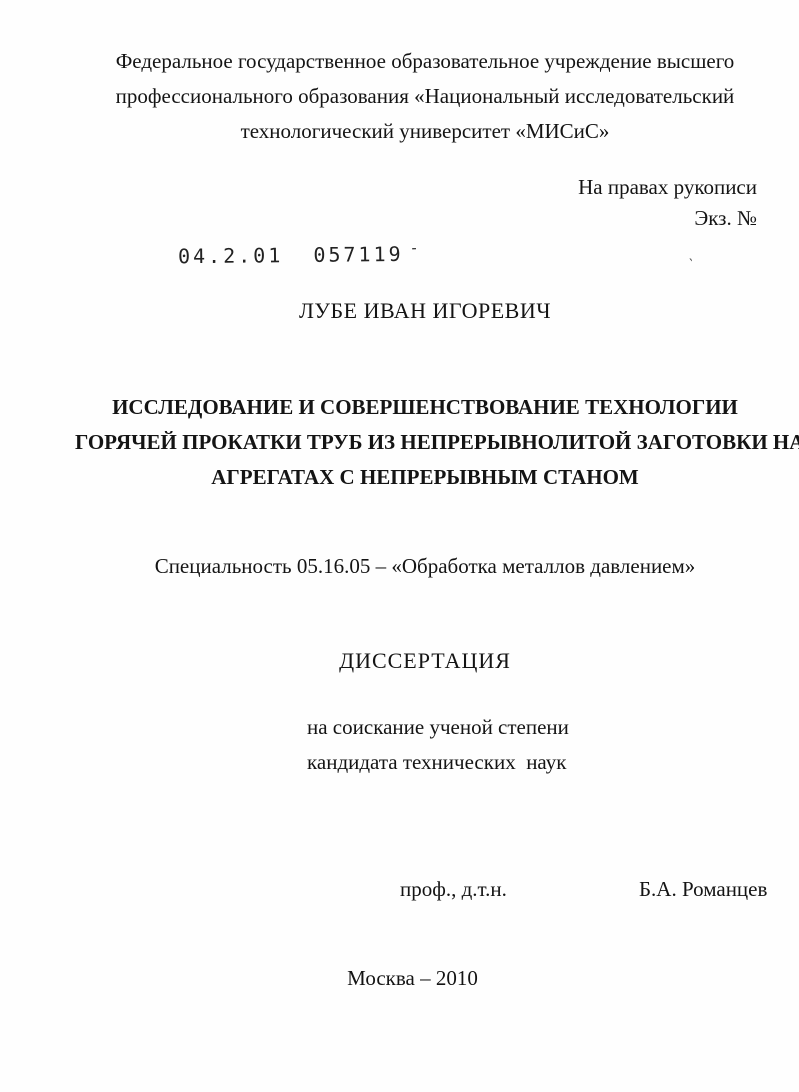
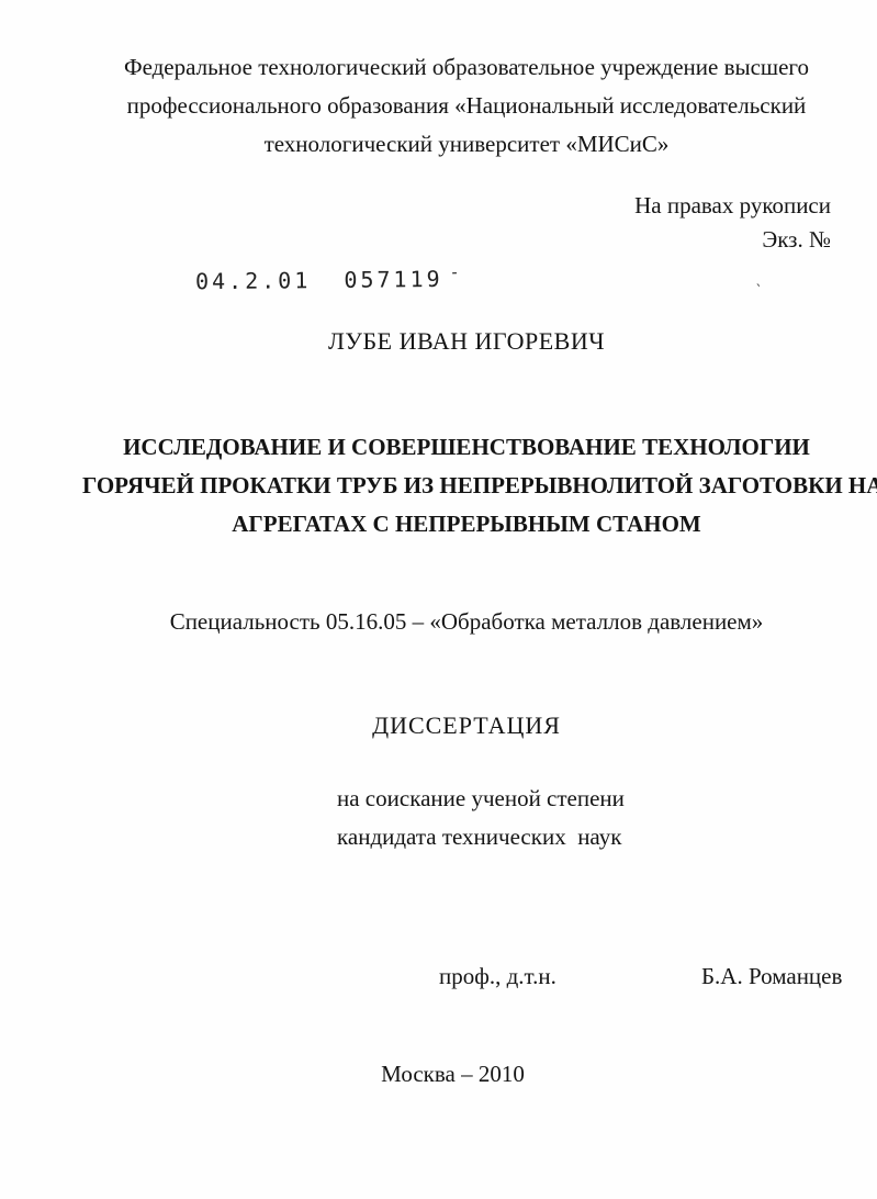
- Федеральное государственное образовательное учреждение высшего
+ Федеральное технологический образовательное учреждение высшего
  профессионального образования «Национальный исследовательский
  технологический университет «МИСиС»
  На правах рукописи
  Экз. №
  04.2.01 057119 -
  ЛУБЕ ИВАН ИГОРЕВИЧ
  ИССЛЕДОВАНИЕ И СОВЕРШЕНСТВОВАНИЕ ТЕХНОЛОГИИ
  ГОРЯЧЕЙ ПРОКАТКИ ТРУБ ИЗ НЕПРЕРЫВНОЛИТОЙ ЗАГОТОВКИ НА
  АГРЕГАТАХ С НЕПРЕРЫВНЫМ СТАНОМ
  Специальность 05.16.05 – «Обработка металлов давлением»
  ДИССЕРТАЦИЯ
  на соискание ученой степени
  кандидата технических наук
  проф., д.т.н.
  Б.А. Романцев
  Москва – 2010
